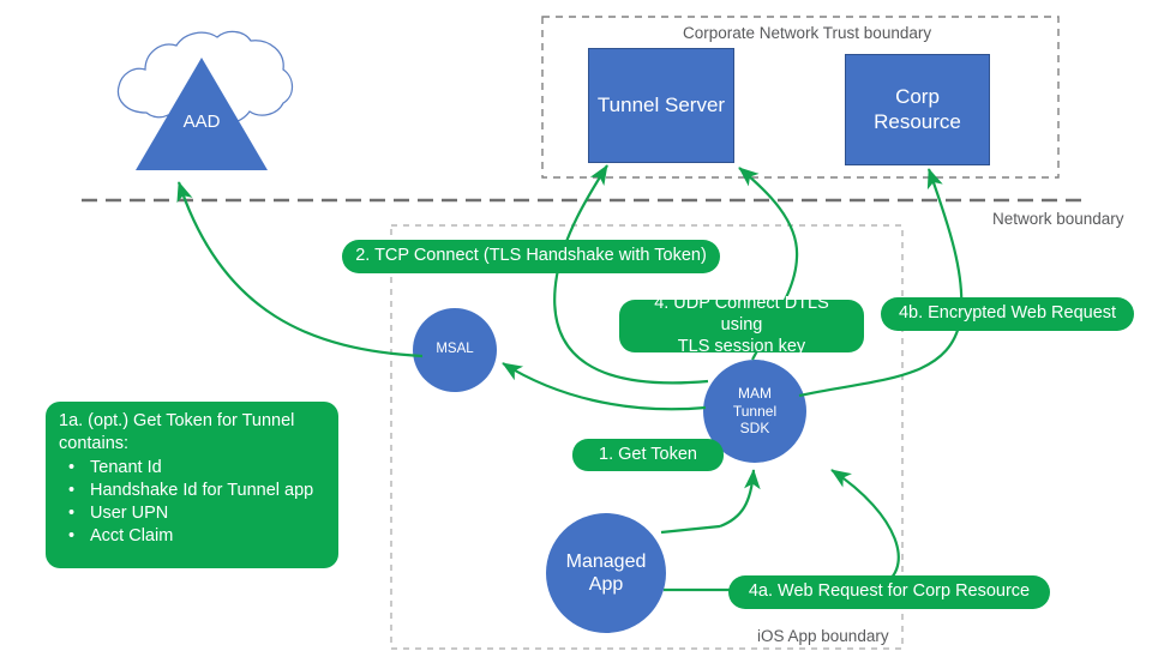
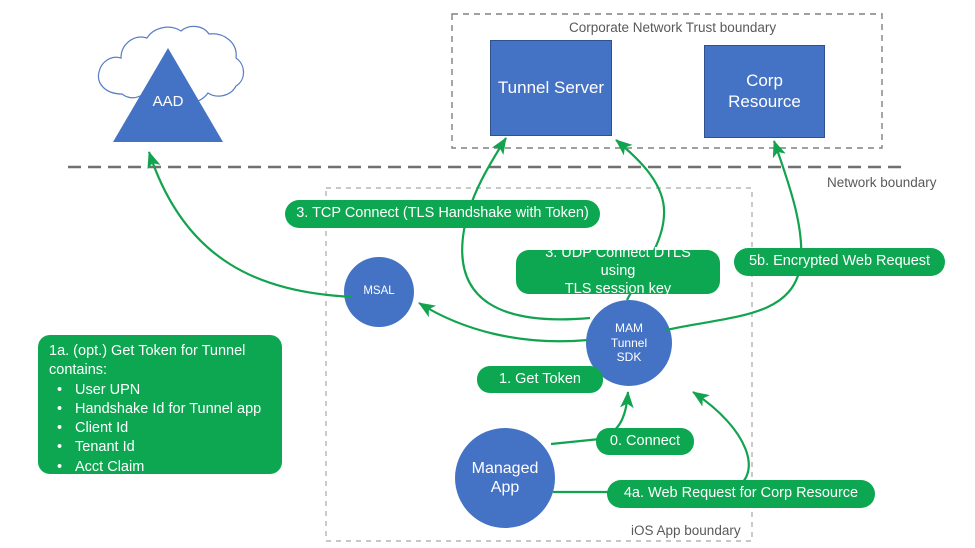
  AAD
  Tunnel Server
  Corp
  Resource
  MSAL
  MAM
  Tunnel
  SDK
  Managed
  App
- 2. TCP Connect (TLS Handshake with Token)
+ 3. TCP Connect (TLS Handshake with Token)
- 4. UDP Connect DTLS using
+ 3. UDP Connect DTLS using
  TLS session key
- 4b. Encrypted Web Request
+ 5b. Encrypted Web Request
  1. Get Token
+ 0. Connect
  4a. Web Request for Corp Resource
  1a. (opt.) Get Token for Tunnel
  contains:
- Tenant Id
+ User UPN
  Handshake Id for Tunnel app
+ Client Id
- User UPN
+ Tenant Id
  Acct Claim
  Corporate Network Trust boundary
  Network boundary
  iOS App boundary
